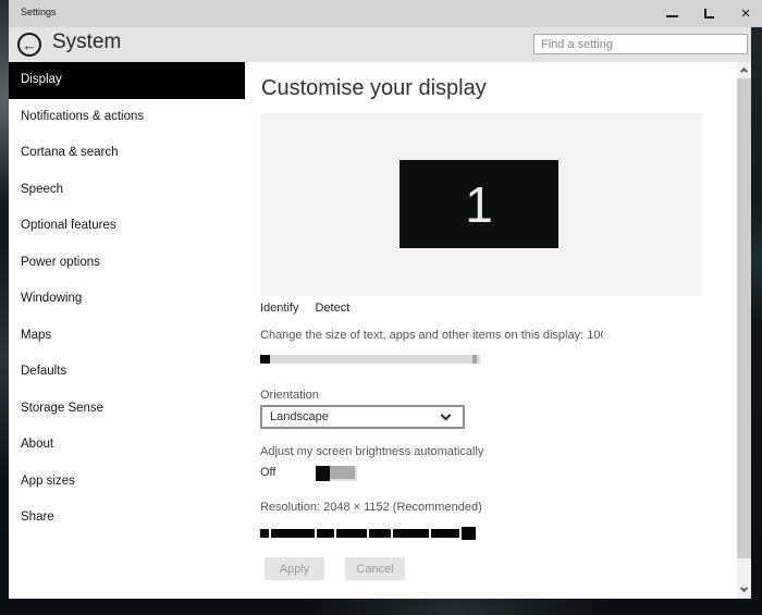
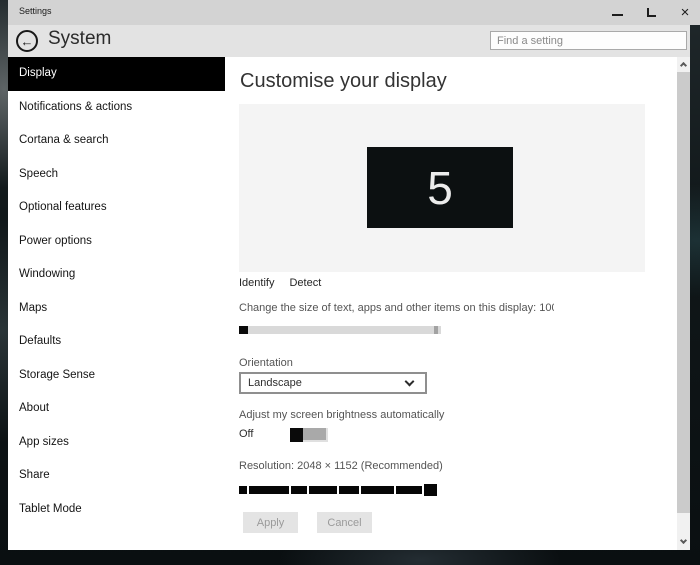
  Settings
  ×
  ←
  System
  Find a setting
  Display
  Notifications & actions
  Cortana & search
  Speech
  Optional features
  Power options
  Windowing
  Maps
  Defaults
  Storage Sense
  About
  App sizes
  Share
+ Tablet Mode
  Customise your display
- 1
+ 5
  Identify
  Detect
  Change the size of text, apps and other items on this display: 10
  Orientation
  Landscape
  Adjust my screen brightness automatically
  Off
  Resolution: 2048 × 1152 (Recommended)
  Apply
  Cancel
